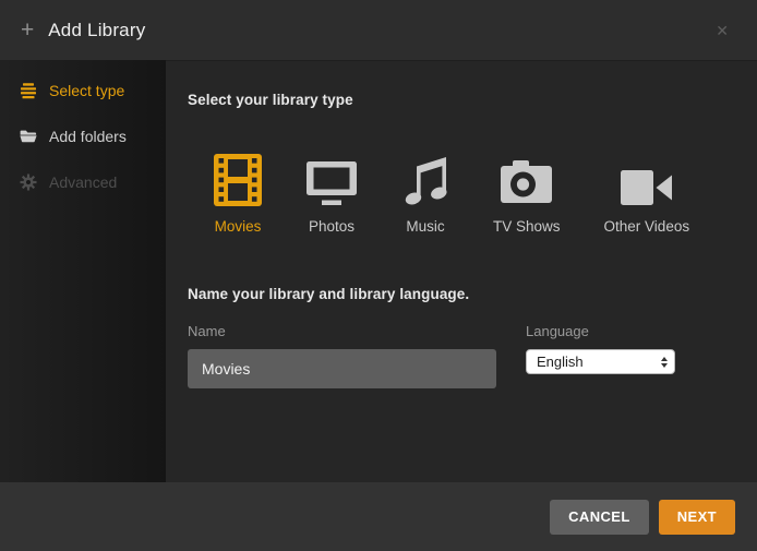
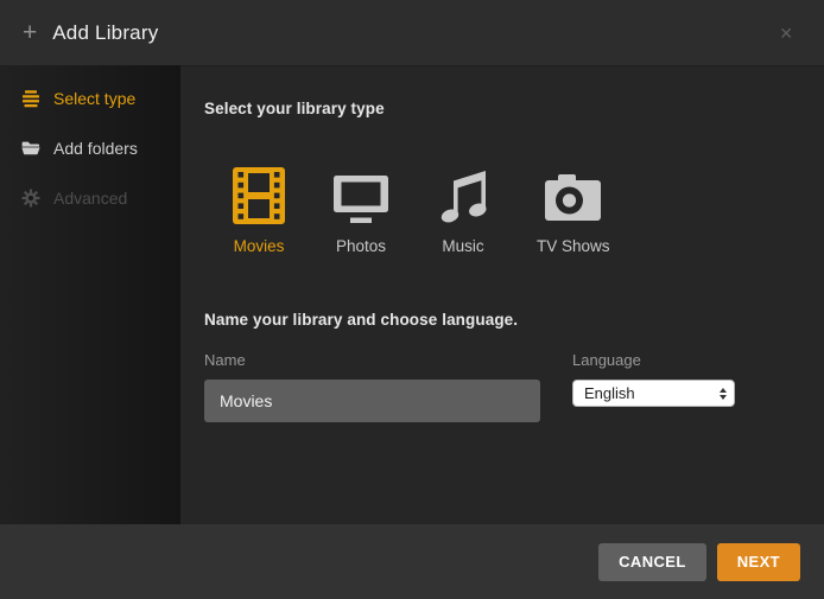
  +
  Add Library
  ✕
  Select type
  Add folders
  Advanced
  Select your library type
  Movies
  Photos
  Music
  TV Shows
- Other Videos
- Name your library and library language.
+ Name your library and choose language.
  Name
  Movies
  Language
  English
  CANCEL
  NEXT
